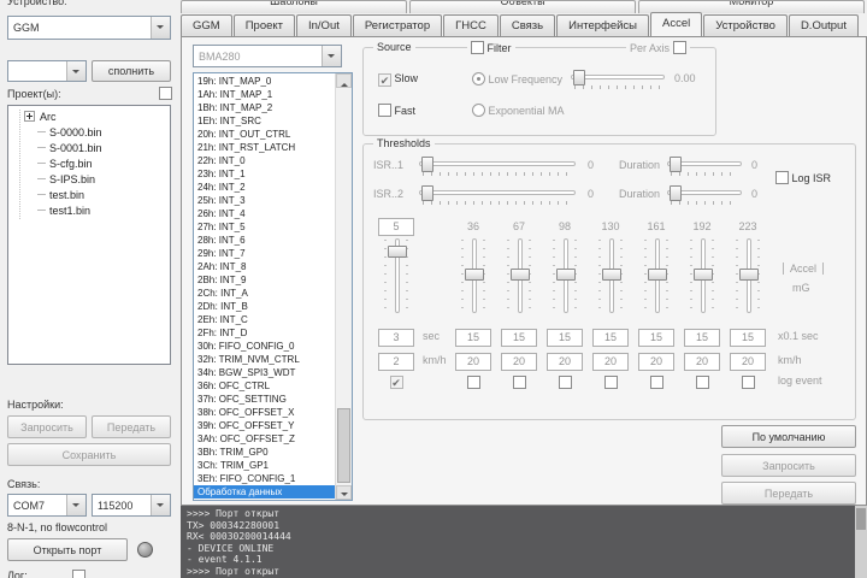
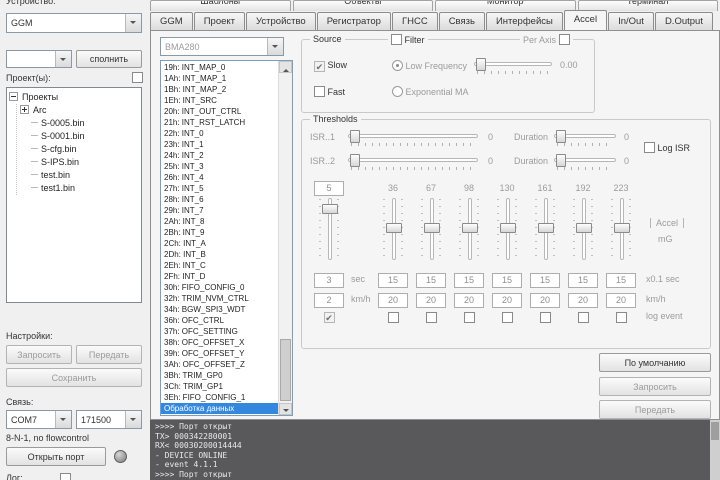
  Устройство:
  GGM
  сполнить
  Проект(ы):
+ Проекты
  Arc
- S-0000.bin
+ S-0005.bin
  S-0001.bin
  S-cfg.bin
  S-IPS.bin
  test.bin
  test1.bin
  Настройки:
  Запросить
  Передать
  Сохранить
  Связь:
  COM7
- 115200
+ 171500
  8-N-1, no flowcontrol
  Открыть порт
  Лог:
  Шаблоны
  Объекты
  Монитор
+ Терминал
  GGM
  Проект
- In/Out
+ Устройство
  Регистратор
  ГНСС
  Связь
  Интерфейсы
  Accel
- Устройство
+ In/Out
  D.Output
  BMA280
  19h: INT_MAP_0
  1Ah: INT_MAP_1
  1Bh: INT_MAP_2
  1Eh: INT_SRC
  20h: INT_OUT_CTRL
  21h: INT_RST_LATCH
  22h: INT_0
  23h: INT_1
  24h: INT_2
  25h: INT_3
  26h: INT_4
  27h: INT_5
  28h: INT_6
  29h: INT_7
  2Ah: INT_8
  2Bh: INT_9
  2Ch: INT_A
  2Dh: INT_B
  2Eh: INT_C
  2Fh: INT_D
  30h: FIFO_CONFIG_0
  32h: TRIM_NVM_CTRL
  34h: BGW_SPI3_WDT
  36h: OFC_CTRL
  37h: OFC_SETTING
  38h: OFC_OFFSET_X
  39h: OFC_OFFSET_Y
  3Ah: OFC_OFFSET_Z
  3Bh: TRIM_GP0
  3Ch: TRIM_GP1
  3Eh: FIFO_CONFIG_1
  Обработка данных
  Source
  Slow
  Fast
  Filter
  Per Axis
  Low Frequency
  Exponential MA
  0.00
  Thresholds
  ISR..1
  0
  Duration
  0
  Log ISR
  ISR..2
  0
  Duration
  0
  5
  3
  2
  sec
  km/h
  36
  15
  20
  67
  15
  20
  98
  15
  20
  130
  15
  20
  161
  15
  20
  192
  15
  20
  223
  15
  20
  Accel
  mG
  x0.1 sec
  km/h
  log event
  По умолчанию
  Запросить
  Передать
  >>>> Порт открыт
  TX> 000342280001
  RX< 00030200014444
  - DEVICE ONLINE
  - event 4.1.1
  >>>> Порт открыт
